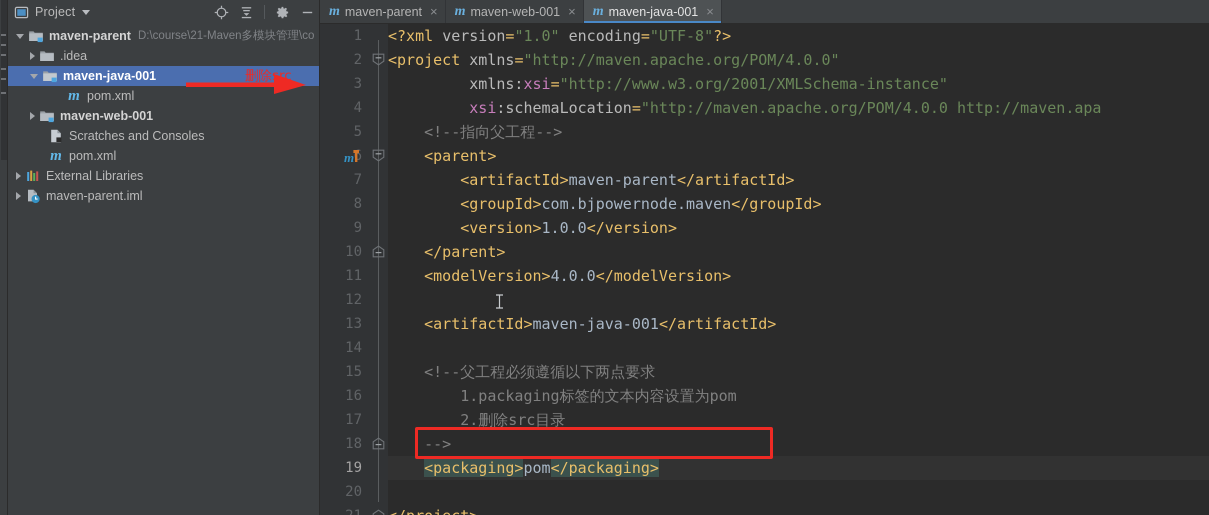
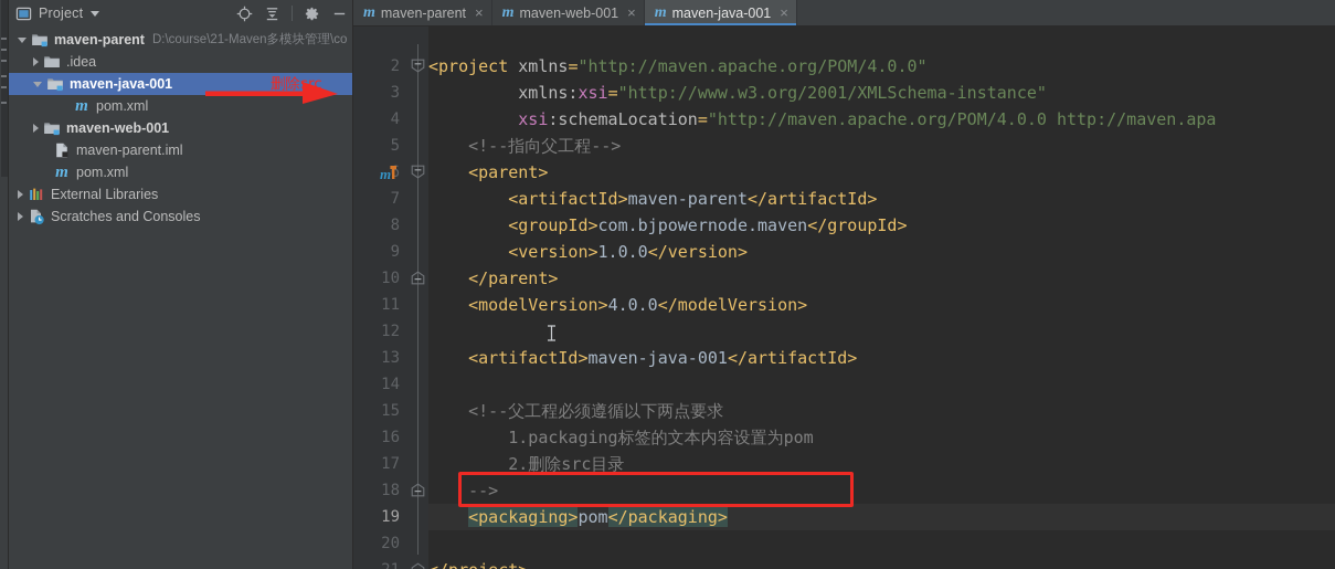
  Project
  maven-parent
  D:\course\21-Maven多模块管理\co
  .idea
  maven-java-001
  m
  pom.xml
  maven-web-001
- Scratches and Consoles
+ maven-parent.iml
  m
  pom.xml
  External Libraries
- maven-parent.iml
+ Scratches and Consoles
  删除src
  m
  maven-parent
  ×
  m
  maven-web-001
  ×
  m
  maven-java-001
  ×
- 1
- <?xml version="1.0" encoding="UTF-8"?>
  2
  <project xmlns="http://maven.apache.org/POM/4.0.0"
  3
  xmlns:xsi="http://www.w3.org/2001/XMLSchema-instance"
  4
  xsi:schemaLocation="http://maven.apache.org/POM/4.0.0 http://maven.apa
  5
  <!--指向父工程-->
  6
  m
  <parent>
  7
  <artifactId>maven-parent</artifactId>
  8
  <groupId>com.bjpowernode.maven</groupId>
  9
  <version>1.0.0</version>
  10
  </parent>
  11
  <modelVersion>4.0.0</modelVersion>
  12
  13
  <artifactId>maven-java-001</artifactId>
  14
  15
  <!--父工程必须遵循以下两点要求
  16
  1.packaging标签的文本内容设置为pom
  17
  2.删除src目录
  18
  -->
  19
  <packaging>pom</packaging>
  20
